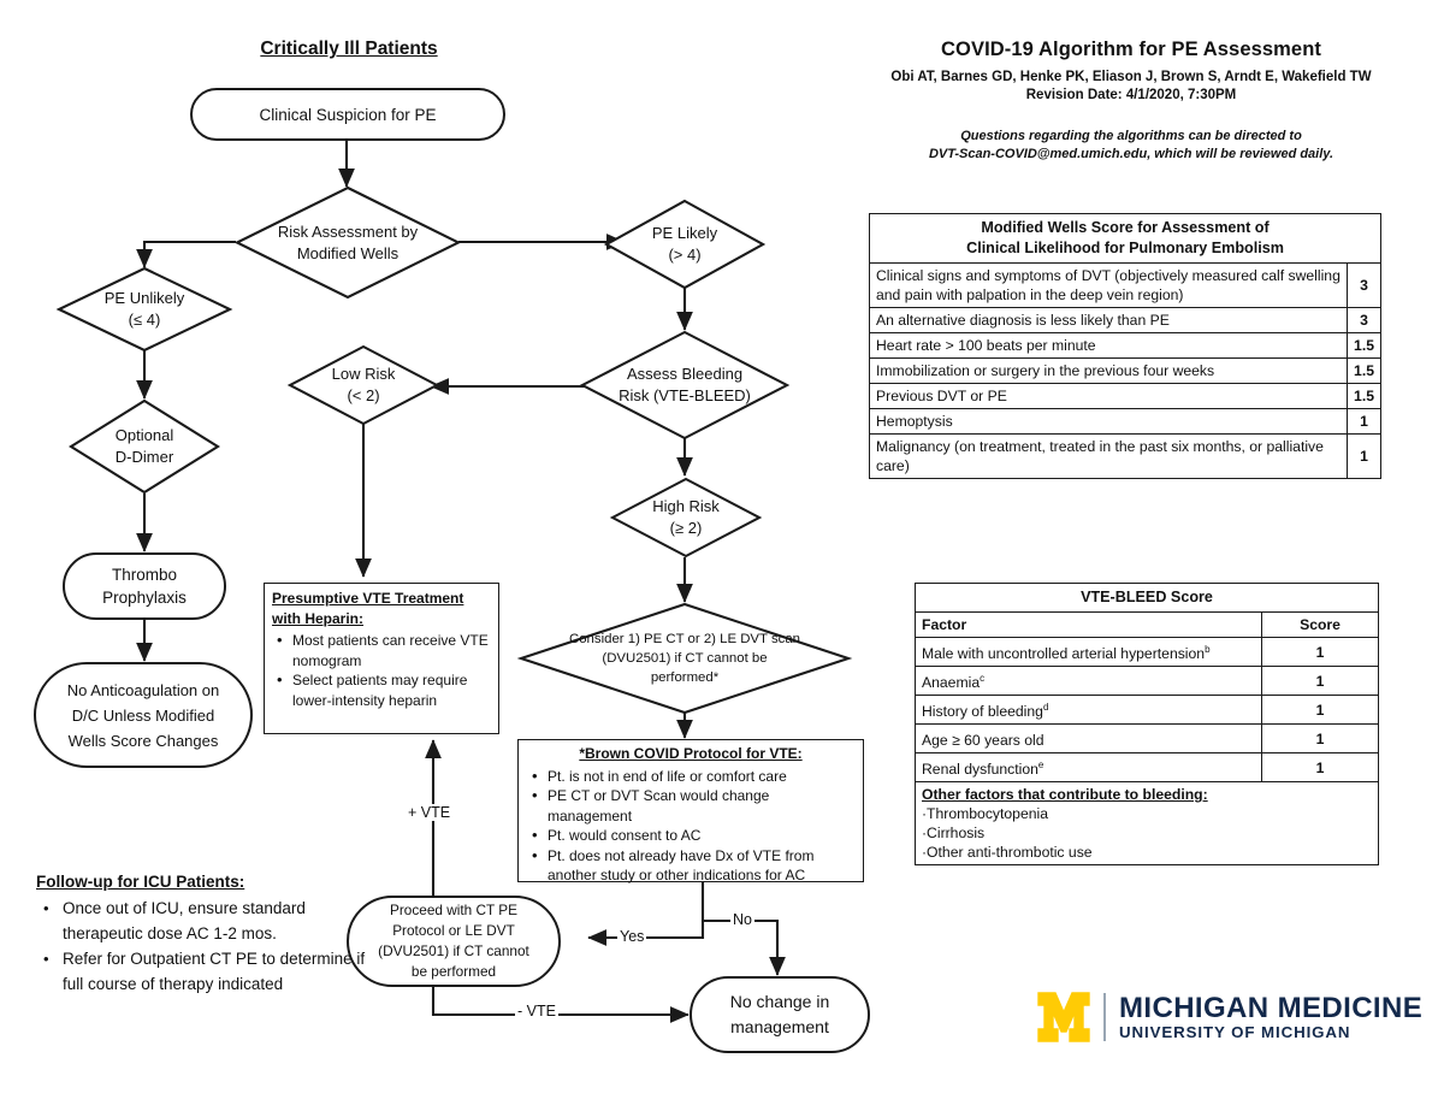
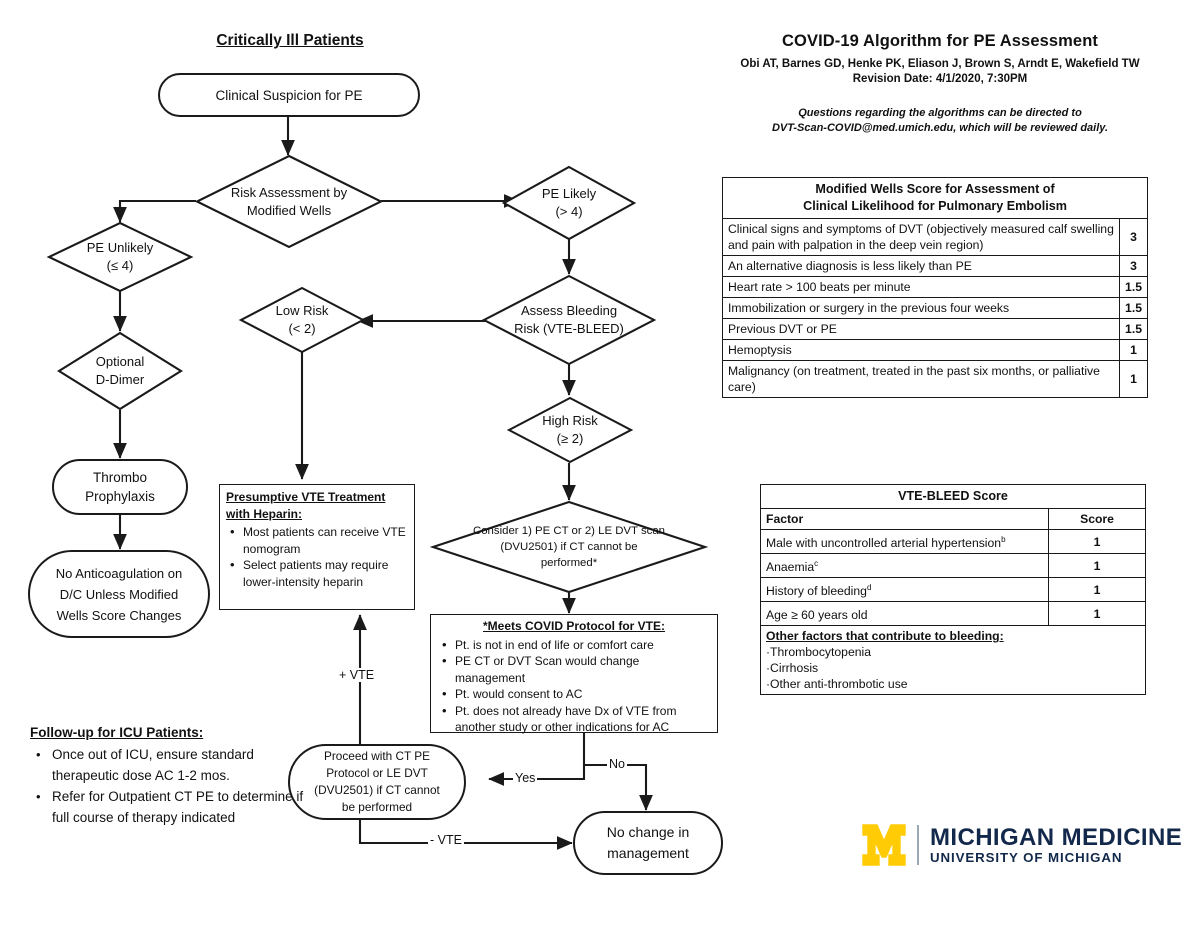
  COVID-19 Algorithm for PE Assessment
  Obi AT, Barnes GD, Henke PK, Eliason J, Brown S, Arndt E, Wakefield TW
  Revision Date: 4/1/2020, 7:30PM
  Questions regarding the algorithms can be directed to
  DVT-Scan-COVID@med.umich.edu, which will be reviewed daily.
  Critically Ill Patients
  Clinical Suspicion for PE
  Risk Assessment by
  Modified Wells
  PE Unlikely
  (≤ 4)
  PE Likely
  (> 4)
  Optional
  D-Dimer
  Thrombo
  Prophylaxis
  No Anticoagulation on
  D/C Unless Modified
  Wells Score Changes
  Assess Bleeding
  Risk (VTE-BLEED)
  Low Risk
  (< 2)
  High Risk
  (≥ 2)
  Consider 1) PE CT or 2) LE DVT scan
  (DVU2501) if CT cannot be
  performed*
  Presumptive VTE Treatment
  with Heparin:
  Most patients can receive VTE nomogram
  Select patients may require lower-intensity heparin
- *Brown COVID Protocol for VTE:
+ *Meets COVID Protocol for VTE:
  Pt. is not in end of life or comfort care
  PE CT or DVT Scan would change management
  Pt. would consent to AC
  Pt. does not already have Dx of VTE from another study or other indications for AC
  Proceed with CT PE
  Protocol or LE DVT
  (DVU2501) if CT cannot
  be performed
  No change in
  management
  Yes
  No
  + VTE
  - VTE
  Follow-up for ICU Patients:
  Once out of ICU, ensure standard therapeutic dose AC 1-2 mos.
  Refer for Outpatient CT PE to determine if full course of therapy indicated
  Modified Wells Score for Assessment of Clinical Likelihood for Pulmonary Embolism
  Clinical signs and symptoms of DVT (objectively measured calf swelling and pain with palpation in the deep vein region)	3
  An alternative diagnosis is less likely than PE	3
  Heart rate > 100 beats per minute	1.5
  Immobilization or surgery in the previous four weeks	1.5
  Previous DVT or PE	1.5
  Hemoptysis	1
  Malignancy (on treatment, treated in the past six months, or palliative care)	1
  VTE-BLEED Score
  Factor	Score
  Male with uncontrolled arterial hypertensionb	1
  Anaemiac	1
  History of bleedingd	1
  Age ≥ 60 years old	1
- Renal dysfunctione	1
  Other factors that contribute to bleeding: ·Thrombocytopenia ·Cirrhosis ·Other anti-thrombotic use
  MICHIGAN MEDICINE
  UNIVERSITY OF MICHIGAN
